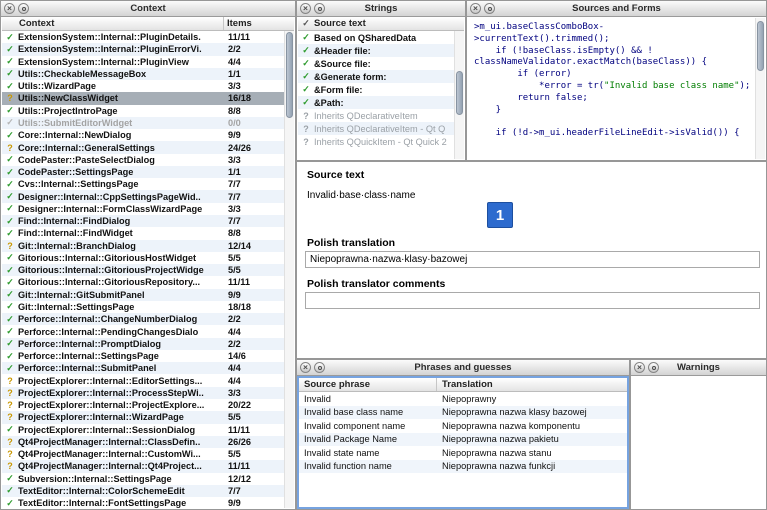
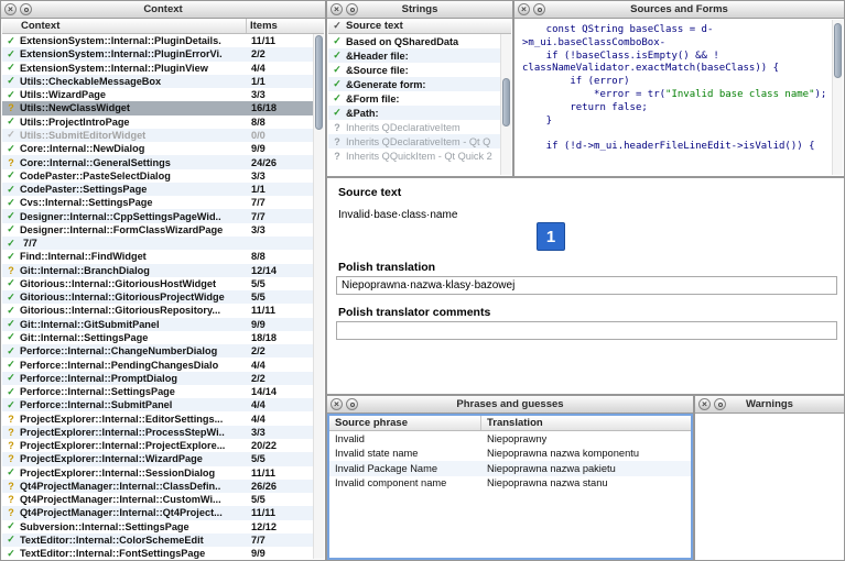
  ×
  Context
  Context
  Items
  ✓
  ExtensionSystem::Internal::PluginDetails.
  11/11
  ✓
  ExtensionSystem::Internal::PluginErrorVi.
  2/2
  ✓
  ExtensionSystem::Internal::PluginView
  4/4
  ✓
  Utils::CheckableMessageBox
  1/1
  ✓
  Utils::WizardPage
  3/3
  ?
  Utils::NewClassWidget
  16/18
  ✓
  Utils::ProjectIntroPage
  8/8
  ✓
  Utils::SubmitEditorWidget
  0/0
  ✓
  Core::Internal::NewDialog
  9/9
  ?
  Core::Internal::GeneralSettings
  24/26
  ✓
  CodePaster::PasteSelectDialog
  3/3
  ✓
  CodePaster::SettingsPage
  1/1
  ✓
  Cvs::Internal::SettingsPage
  7/7
  ✓
  Designer::Internal::CppSettingsPageWid..
  7/7
  ✓
  Designer::Internal::FormClassWizardPage
  3/3
  ✓
- Find::Internal::FindDialog
  7/7
  ✓
  Find::Internal::FindWidget
  8/8
  ?
  Git::Internal::BranchDialog
  12/14
  ✓
  Gitorious::Internal::GitoriousHostWidget
  5/5
  ✓
  Gitorious::Internal::GitoriousProjectWidge
  5/5
  ✓
  Gitorious::Internal::GitoriousRepository...
  11/11
  ✓
  Git::Internal::GitSubmitPanel
  9/9
  ✓
  Git::Internal::SettingsPage
  18/18
  ✓
  Perforce::Internal::ChangeNumberDialog
  2/2
  ✓
  Perforce::Internal::PendingChangesDialo
  4/4
  ✓
  Perforce::Internal::PromptDialog
  2/2
  ✓
  Perforce::Internal::SettingsPage
- 14/6
+ 14/14
  ✓
  Perforce::Internal::SubmitPanel
  4/4
  ?
  ProjectExplorer::Internal::EditorSettings...
  4/4
  ?
  ProjectExplorer::Internal::ProcessStepWi..
  3/3
  ?
  ProjectExplorer::Internal::ProjectExplore...
  20/22
  ?
  ProjectExplorer::Internal::WizardPage
  5/5
  ✓
  ProjectExplorer::Internal::SessionDialog
  11/11
  ?
  Qt4ProjectManager::Internal::ClassDefin..
  26/26
  ?
  Qt4ProjectManager::Internal::CustomWi...
  5/5
  ?
  Qt4ProjectManager::Internal::Qt4Project...
  11/11
  ✓
  Subversion::Internal::SettingsPage
  12/12
  ✓
  TextEditor::Internal::ColorSchemeEdit
  7/7
  ✓
  TextEditor::Internal::FontSettingsPage
  9/9
  ×
  Strings
  ✓
  Source text
  ✓
  Based on QSharedData
  ✓
  &Header file:
  ✓
  &Source file:
  ✓
  &Generate form:
  ✓
  &Form file:
  ✓
  &Path:
  ?
  Inherits QDeclarativeItem
  ?
  Inherits QDeclarativeItem - Qt Q
  ?
  Inherits QQuickItem - Qt Quick 2
  ×
  Sources and Forms
+ const QString baseClass = d-
  >m_ui.baseClassComboBox-
- >currentText().trimmed();
  if (!baseClass.isEmpty() && !
  classNameValidator.exactMatch(baseClass)) {
  if (error)
  *error = tr("Invalid base class name");
  return false;
  }
  if (!d->m_ui.headerFileLineEdit->isValid()) {
  Source text
  Invalid·base·class·name
  1
  Polish translation
  Niepoprawna·nazwa·klasy·bazowej
  Polish translator comments
  ×
  Phrases and guesses
  Source phrase
  Translation
  Invalid
  Niepoprawny
- Invalid base class name
- Niepoprawna nazwa klasy bazowej
- Invalid component name
+ Invalid state name
  Niepoprawna nazwa komponentu
  Invalid Package Name
  Niepoprawna nazwa pakietu
- Invalid state name
+ Invalid component name
  Niepoprawna nazwa stanu
- Invalid function name
- Niepoprawna nazwa funkcji
  ×
  Warnings
